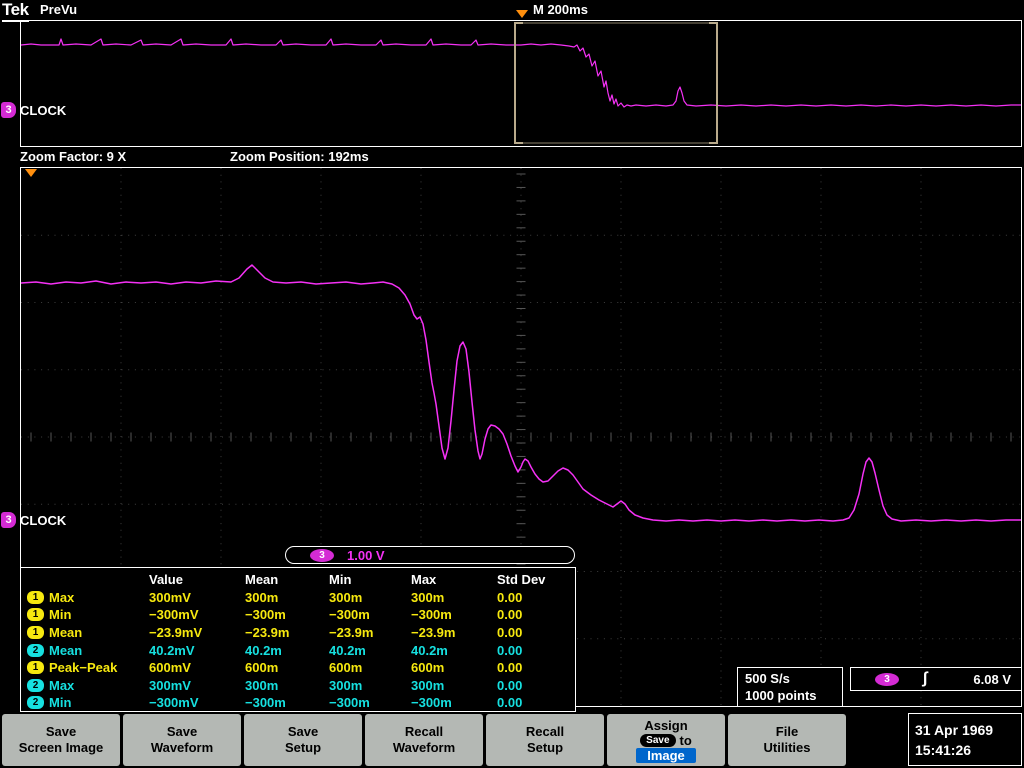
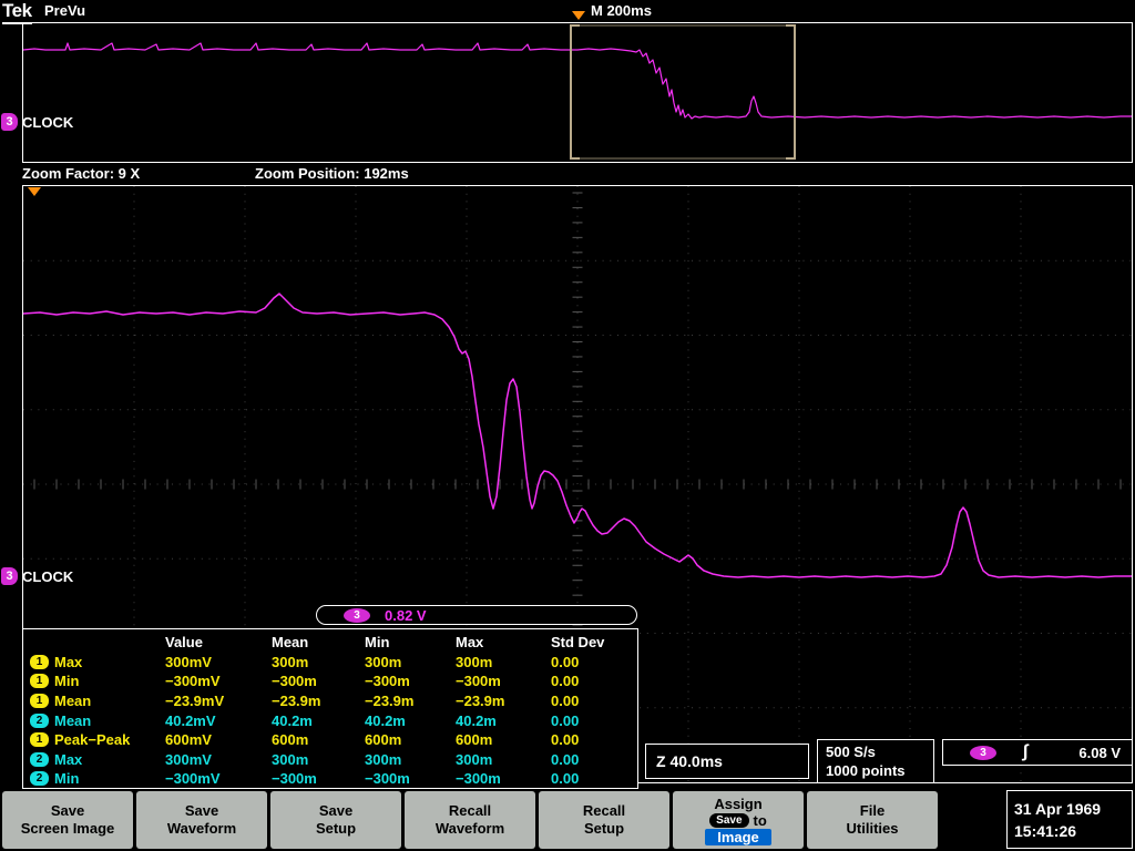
  Tek
  PreVu
  M 200ms
  3
  CLOCK
  Zoom Factor: 9 X
  Zoom Position: 192ms
  3
  CLOCK
  3
- 1.00 V
+ 0.82 V
  Value
  Mean
  Min
  Max
  Std Dev
  1
  Max
  300mV
  300m
  300m
  300m
  0.00
  1
  Min
  −300mV
  −300m
  −300m
  −300m
  0.00
  1
  Mean
  −23.9mV
  −23.9m
  −23.9m
  −23.9m
  0.00
  2
  Mean
  40.2mV
  40.2m
  40.2m
  40.2m
  0.00
  1
  Peak−Peak
  600mV
  600m
  600m
  600m
  0.00
  2
  Max
  300mV
  300m
  300m
  300m
  0.00
  2
  Min
  −300mV
  −300m
  −300m
  −300m
  0.00
+ Z 40.0ms
  500 S/s
  1000 points
  3
  ∫
  6.08 V
  Save
  Screen Image
  Save
  Waveform
  Save
  Setup
  Recall
  Waveform
  Recall
  Setup
  Assign
  Save
  to
  Image
  File
  Utilities
  31 Apr 1969
  15:41:26
